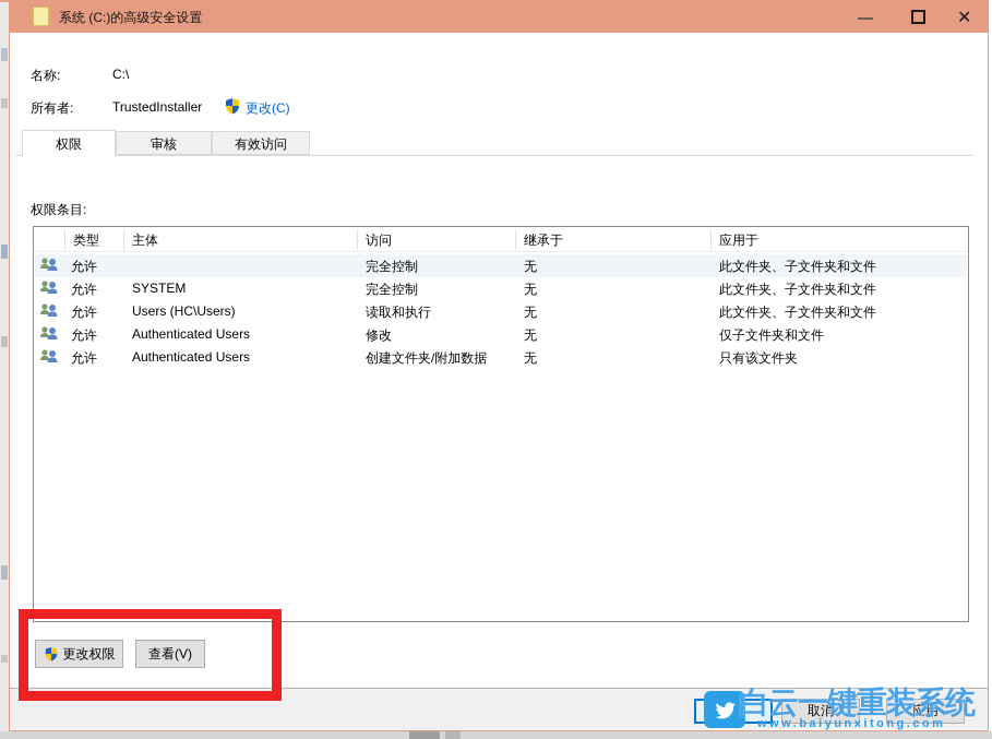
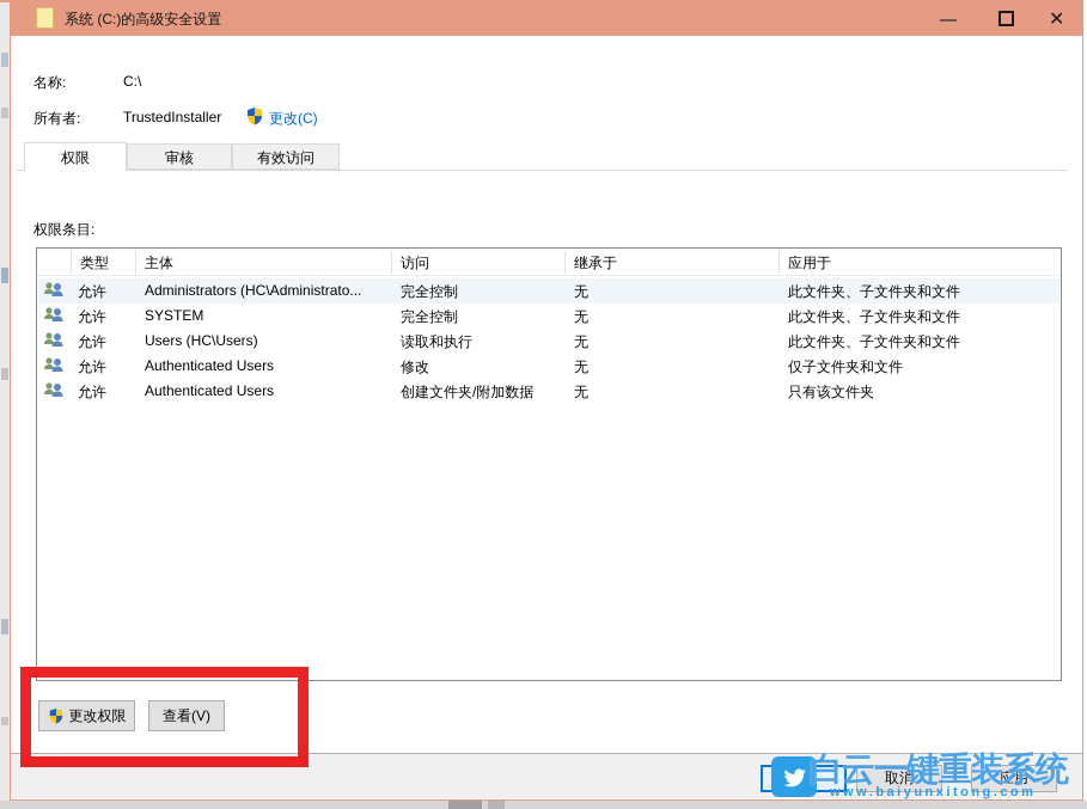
  系统 (C:)的高级安全设置
  ✕
  名称:
  C:\
  所有者:
  TrustedInstaller
  更改(C)
  权限
  审核
  有效访问
  权限条目:
  类型
  主体
  访问
  继承于
  应用于
  允许
+ Administrators (HC\Administrato...
  完全控制
  无
  此文件夹、子文件夹和文件
  允许
  SYSTEM
  完全控制
  无
  此文件夹、子文件夹和文件
  允许
  Users (HC\Users)
  读取和执行
  无
  此文件夹、子文件夹和文件
  允许
  Authenticated Users
  修改
  无
  仅子文件夹和文件
  允许
  Authenticated Users
  创建文件夹/附加数据
  无
  只有该文件夹
  更改权限
  查看(V)
  取消
  应用
  白云一键重装系统
  www.baiyunxitong.com
